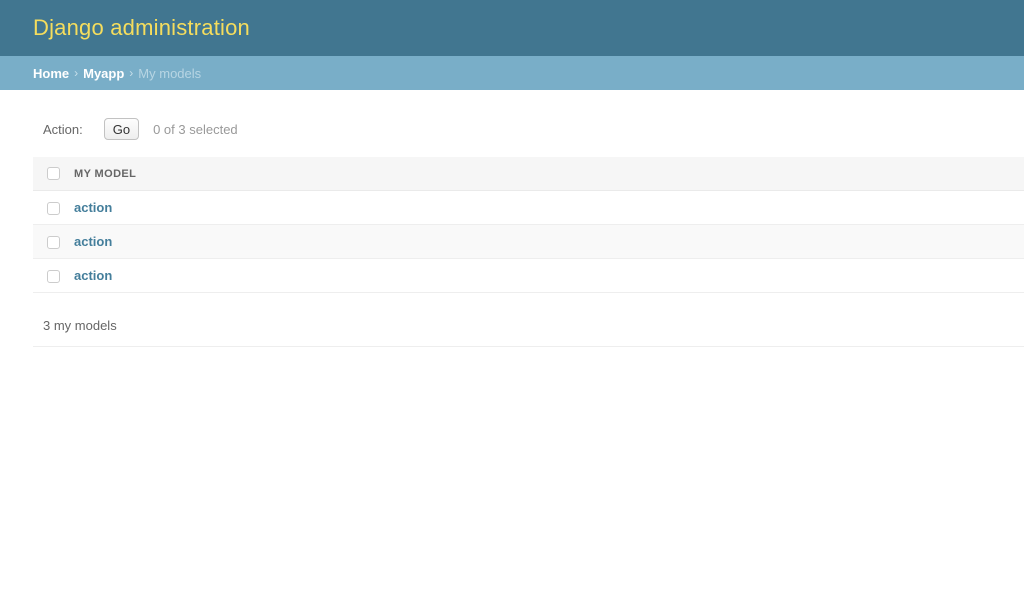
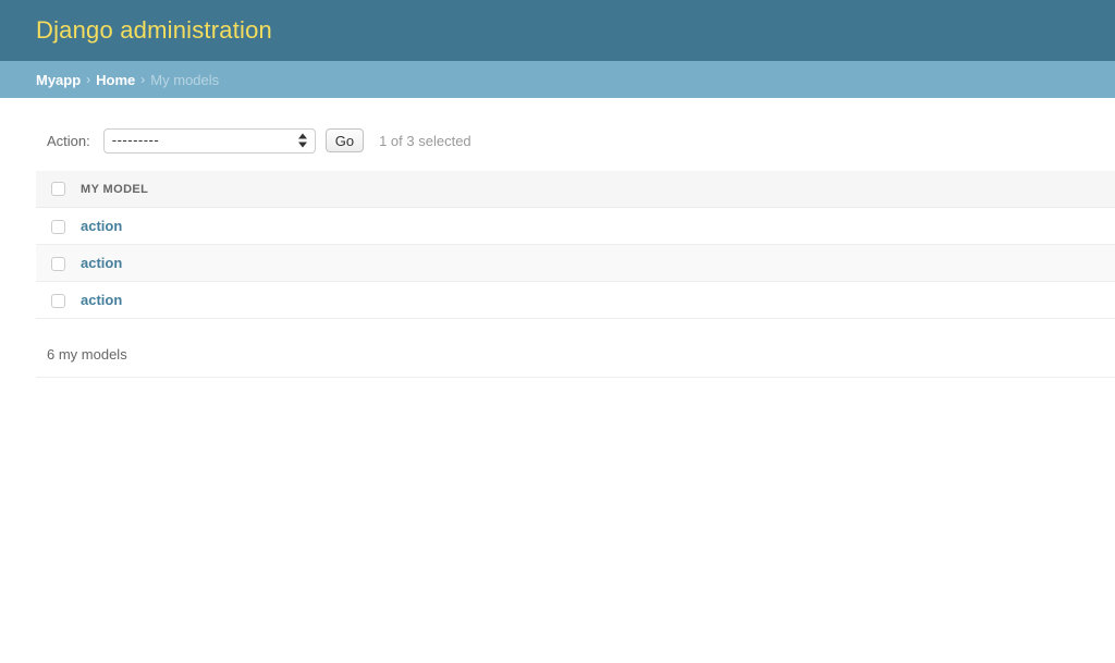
  Django administration
- Home
+ Myapp
  ›
- Myapp
+ Home
  ›
  My models
  Action:
+ ---------
  Go
- 0 of 3 selected
+ 1 of 3 selected
  	MY MODEL
  	action
  	action
  	action
- 3 my models
+ 6 my models
